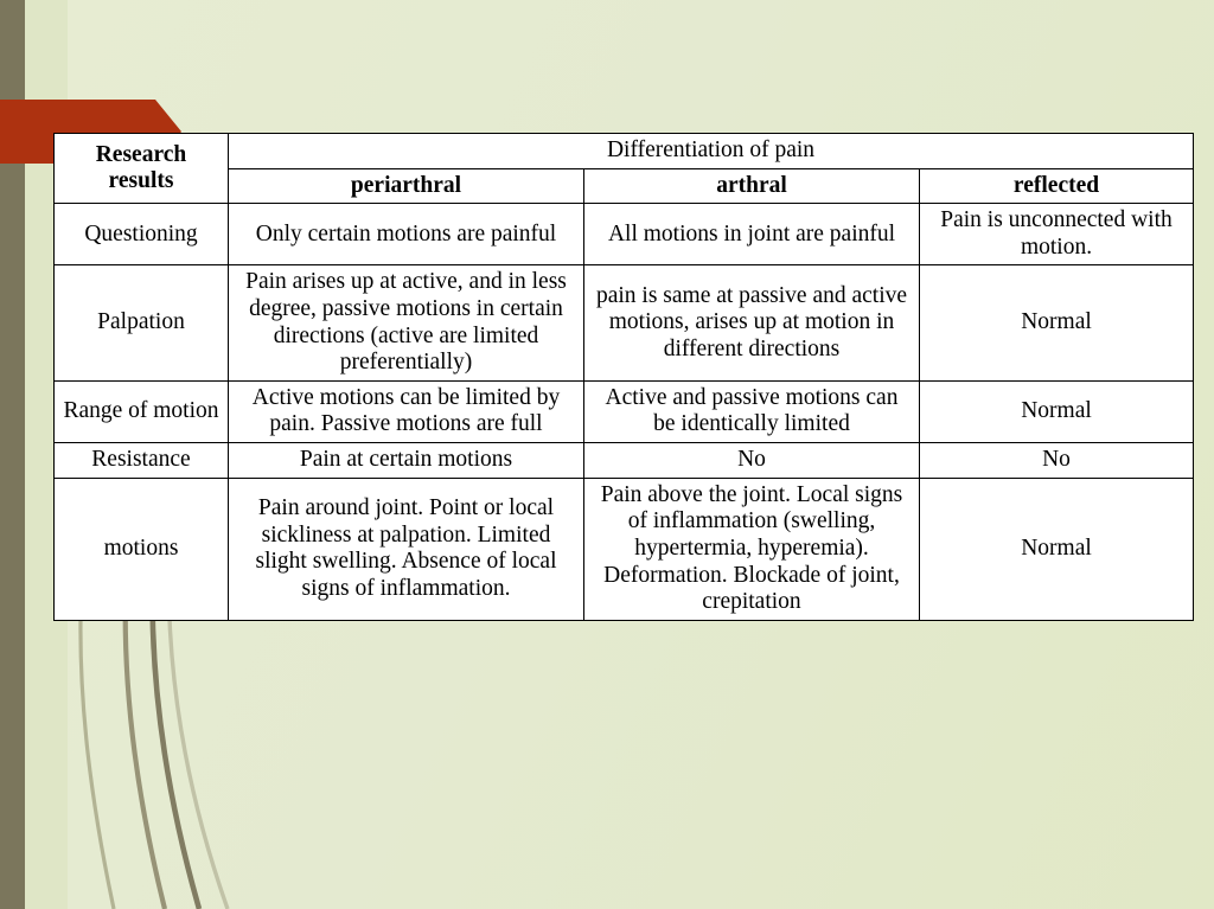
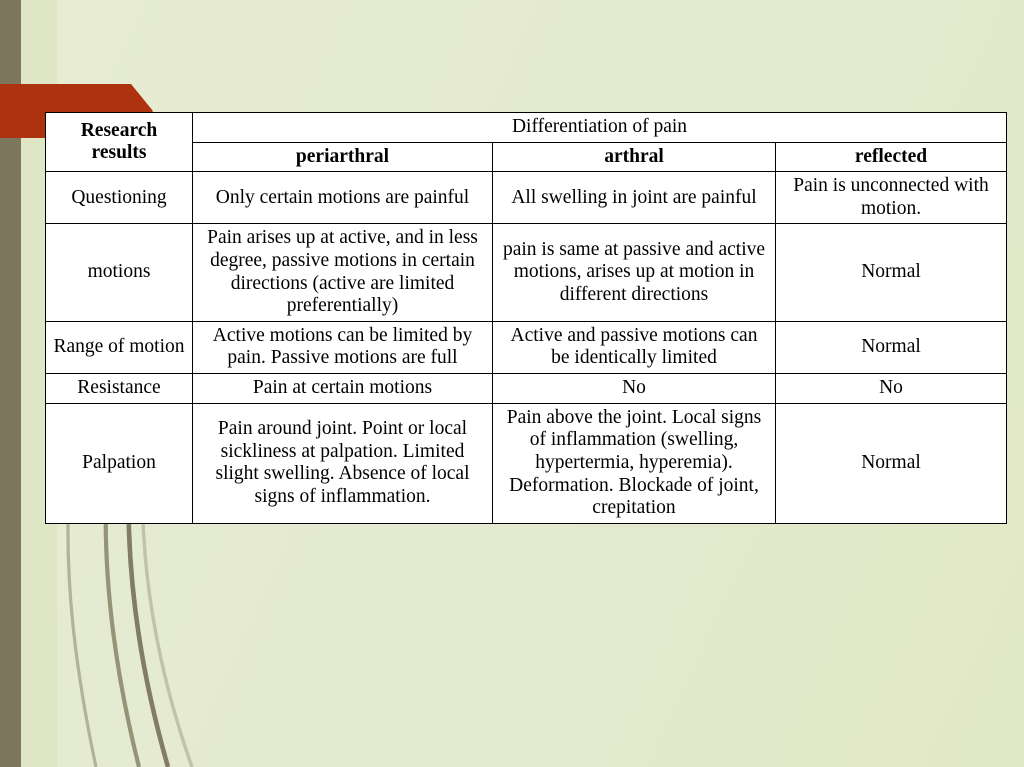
  Research results	Differentiation of pain
  periarthral	arthral	reflected
- Questioning	Only certain motions are painful	All motions in joint are painful	Pain is unconnected with motion.
+ Questioning	Only certain motions are painful	All swelling in joint are painful	Pain is unconnected with motion.
- Palpation	Pain arises up at active, and in less degree, passive motions in certain directions (active are limited preferentially)	pain is same at passive and active motions, arises up at motion in different directions	Normal
+ motions	Pain arises up at active, and in less degree, passive motions in certain directions (active are limited preferentially)	pain is same at passive and active motions, arises up at motion in different directions	Normal
  Range of motion	Active motions can be limited by pain. Passive motions are full	Active and passive motions can be identically limited	Normal
  Resistance	Pain at certain motions	No	No
- motions	Pain around joint. Point or local sickliness at palpation. Limited slight swelling. Absence of local signs of inflammation.	Pain above the joint. Local signs of inflammation (swelling, hypertermia, hyperemia). Deformation. Blockade of joint, crepitation	Normal
+ Palpation	Pain around joint. Point or local sickliness at palpation. Limited slight swelling. Absence of local signs of inflammation.	Pain above the joint. Local signs of inflammation (swelling, hypertermia, hyperemia). Deformation. Blockade of joint, crepitation	Normal
